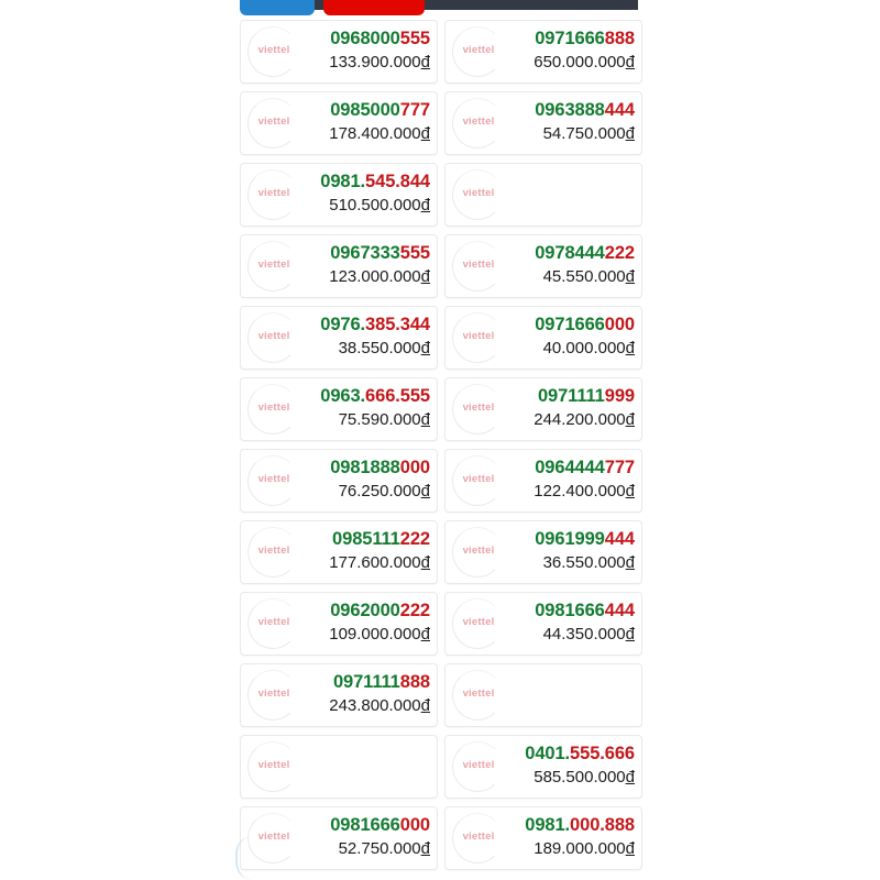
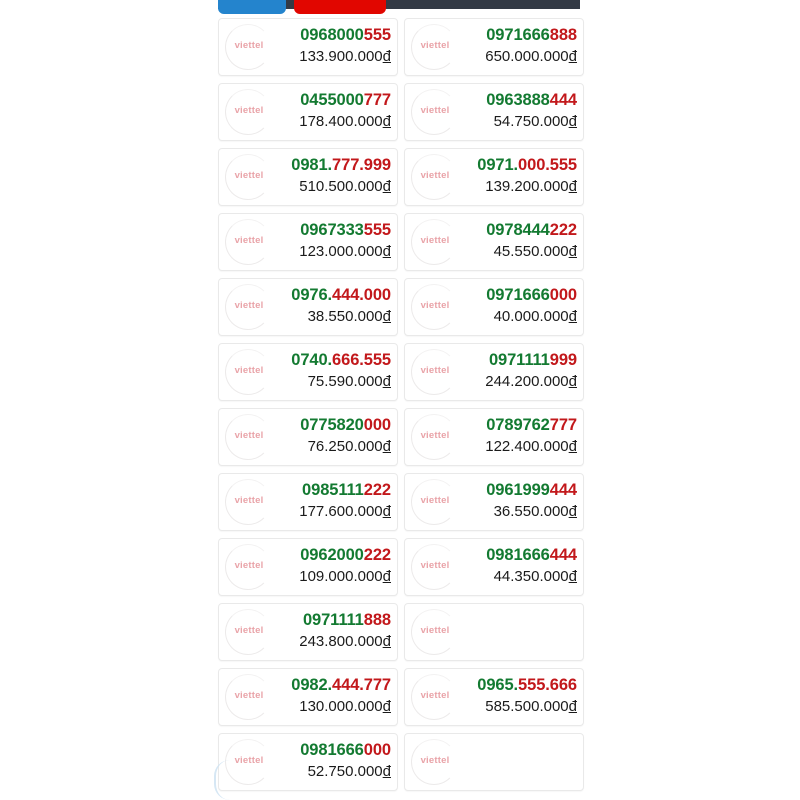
  viettel
  0968000555
  133.900.000đ
  viettel
  0971666888
  650.000.000đ
  viettel
- 0985000777
+ 0455000777
  178.400.000đ
  viettel
  0963888444
  54.750.000đ
  viettel
- 0981.545.844
+ 0981.777.999
  510.500.000đ
  viettel
+ 0971.000.555
+ 139.200.000đ
  viettel
  0967333555
  123.000.000đ
  viettel
  0978444222
  45.550.000đ
  viettel
- 0976.385.344
+ 0976.444.000
  38.550.000đ
  viettel
  0971666000
  40.000.000đ
  viettel
- 0963.666.555
+ 0740.666.555
  75.590.000đ
  viettel
  0971111999
  244.200.000đ
  viettel
- 0981888000
+ 0775820000
  76.250.000đ
  viettel
- 0964444777
+ 0789762777
  122.400.000đ
  viettel
  0985111222
  177.600.000đ
  viettel
  0961999444
  36.550.000đ
  viettel
  0962000222
  109.000.000đ
  viettel
  0981666444
  44.350.000đ
  viettel
  0971111888
  243.800.000đ
  viettel
  viettel
+ 0982.444.777
+ 130.000.000đ
  viettel
- 0401.555.666
+ 0965.555.666
  585.500.000đ
  viettel
  0981666000
  52.750.000đ
  viettel
- 0981.000.888
- 189.000.000đ
